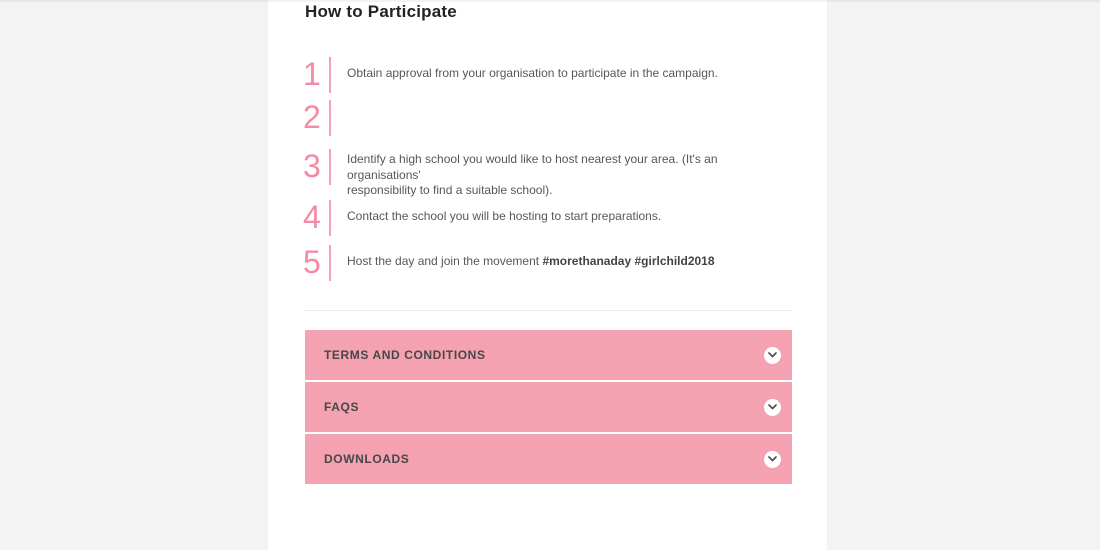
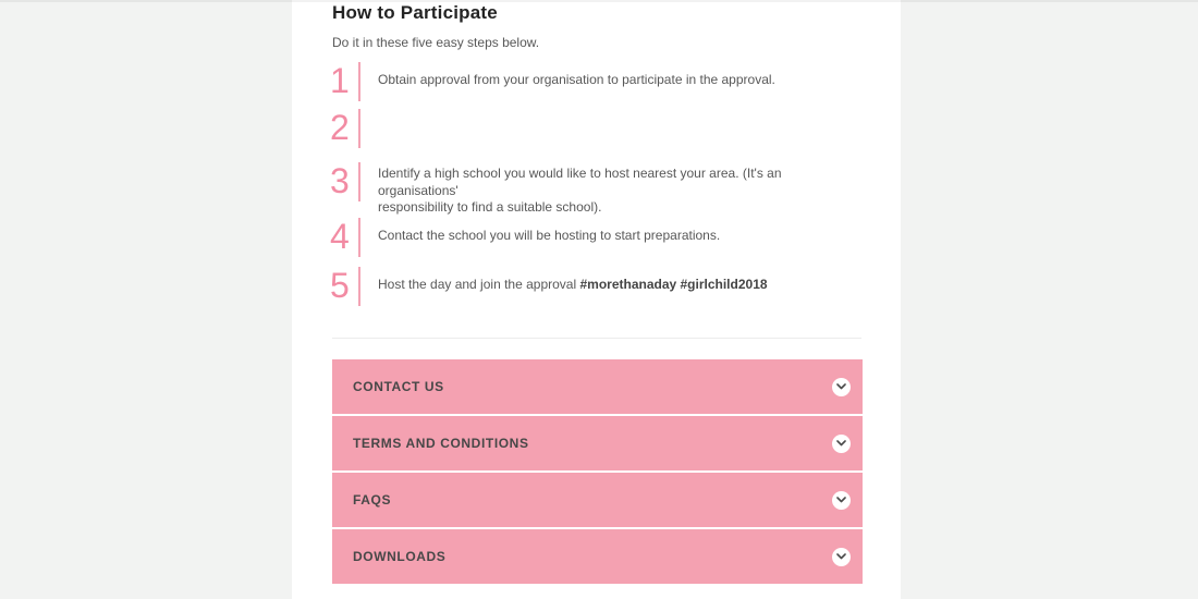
  How to Participate
+ Do it in these five easy steps below.
  1
- Obtain approval from your organisation to participate in the campaign.
+ Obtain approval from your organisation to participate in the approval.
  2
  3
  Identify a high school you would like to host nearest your area. (It's an organisations'
  responsibility to find a suitable school).
  4
  Contact the school you will be hosting to start preparations.
  5
- Host the day and join the movement #morethanaday #girlchild2018
+ Host the day and join the approval #morethanaday #girlchild2018
+ CONTACT US
  TERMS AND CONDITIONS
  FAQS
  DOWNLOADS
